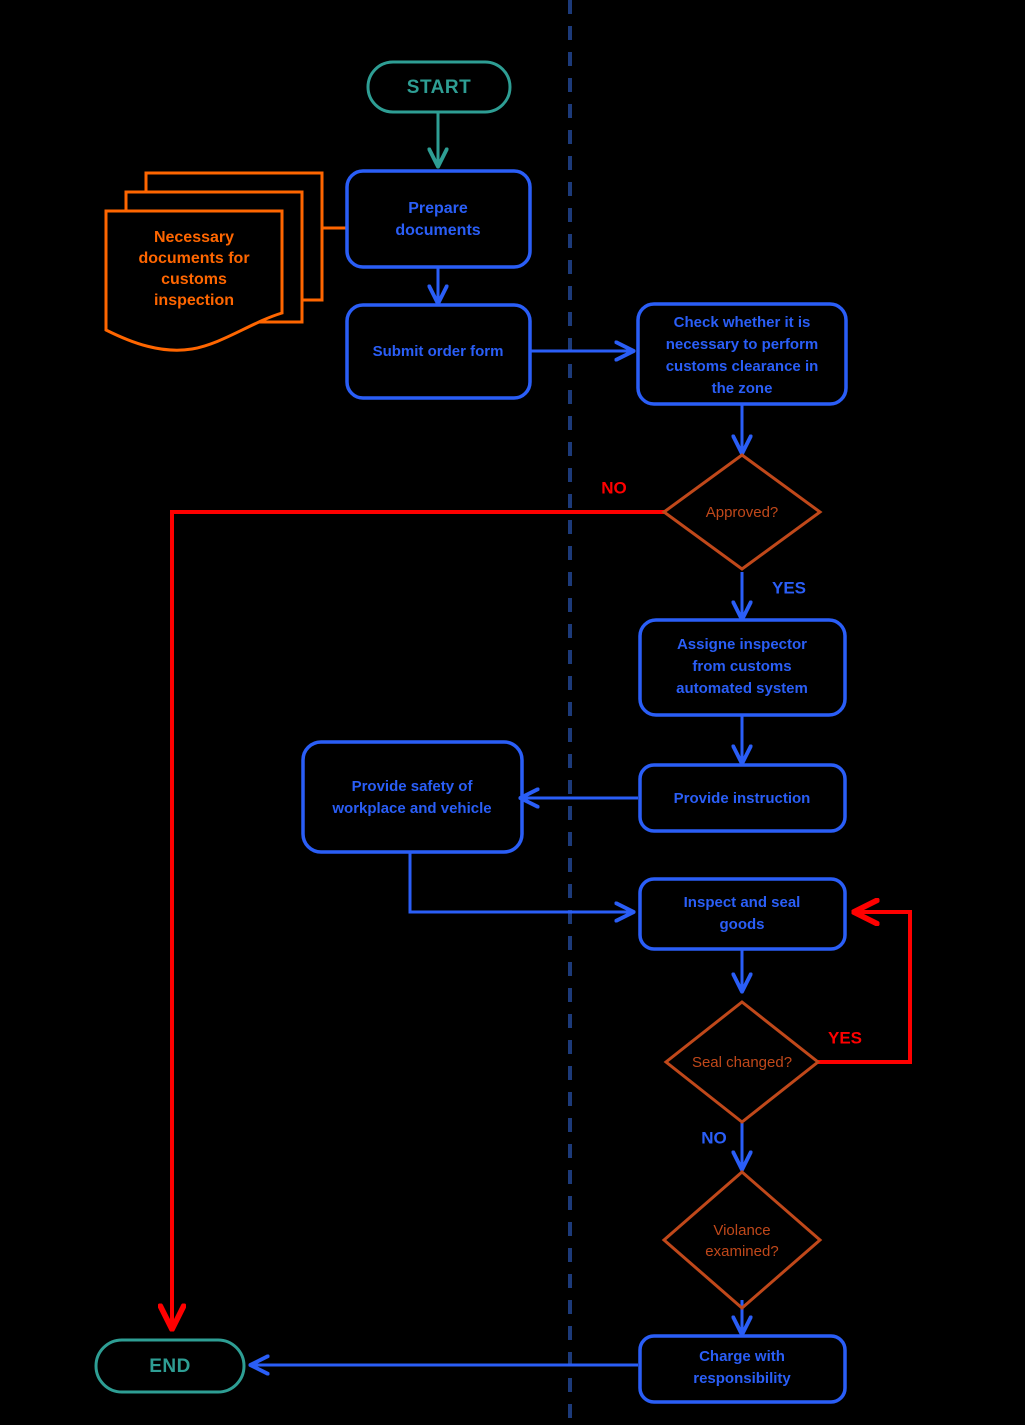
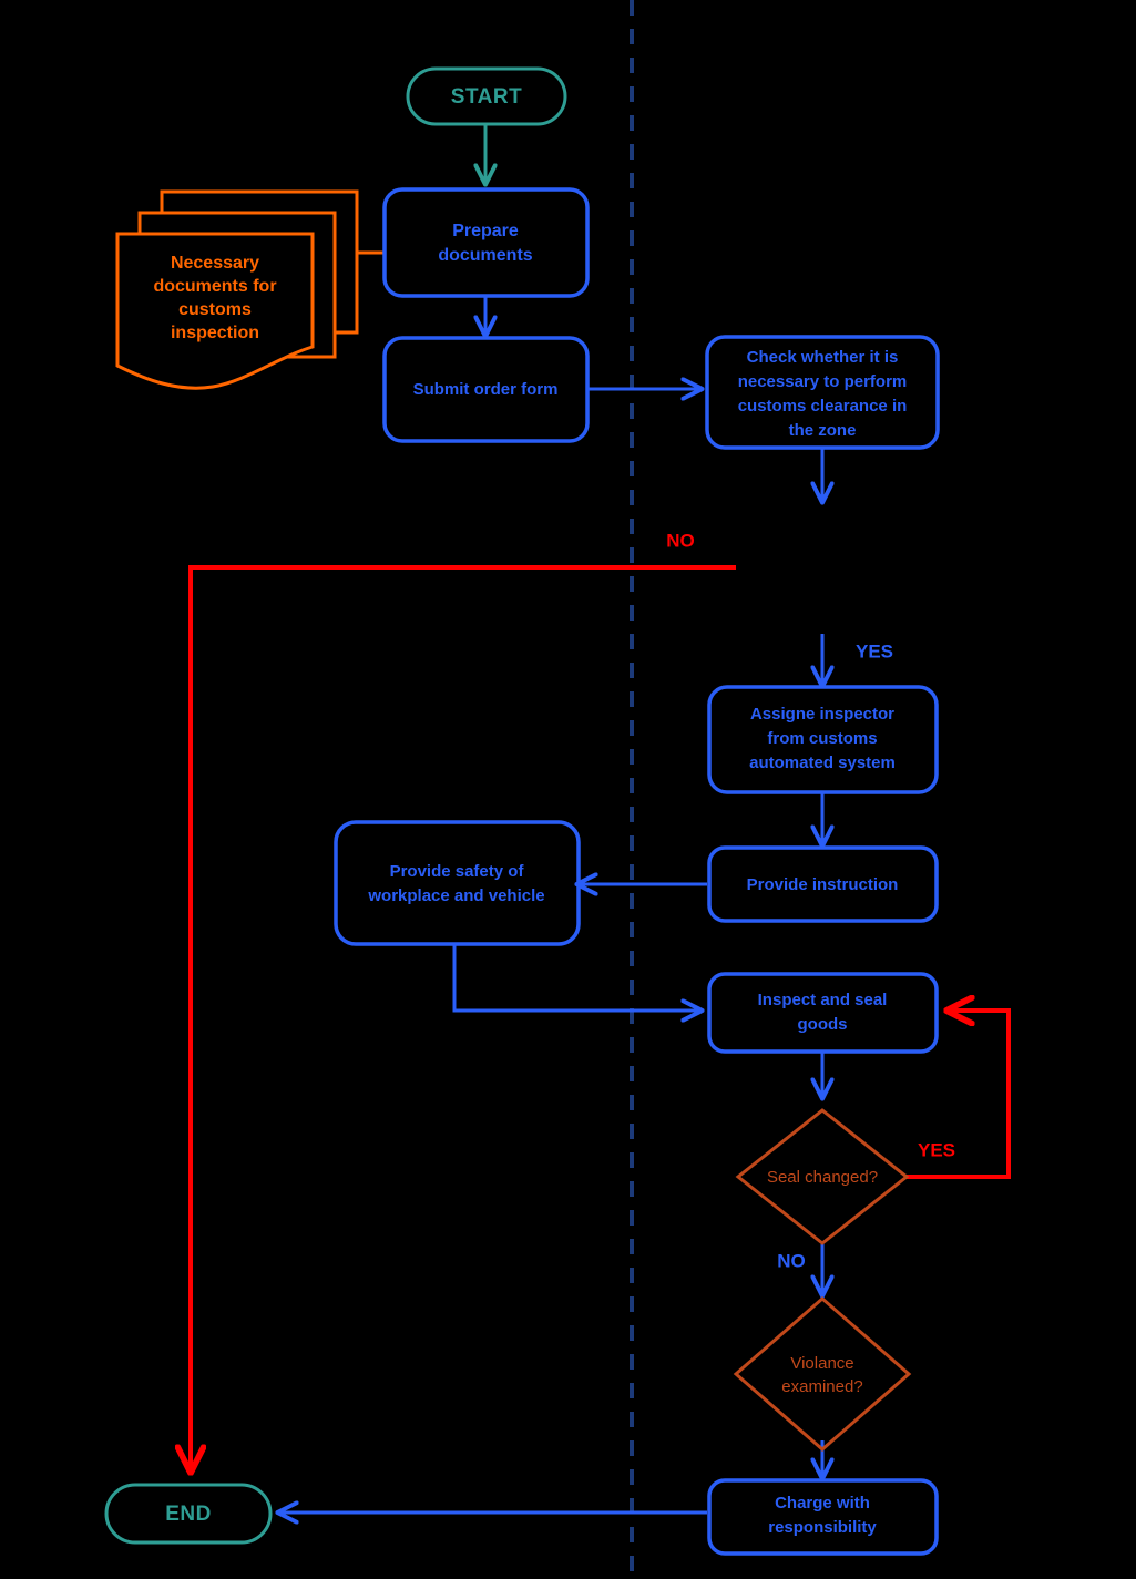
  START
  Necessary
  documents for
  customs
  inspection
  Prepare
  documents
  Submit order form
  Check whether it is
  necessary to perform
  customs clearance in
  the zone
- Approved?
  Assigne inspector
  from customs
  automated system
  Provide instruction
  Provide safety of
  workplace and vehicle
  Inspect and seal
  goods
  Seal changed?
  Violance
  examined?
  Charge with
  responsibility
  END
  NO
  YES
  YES
  NO
